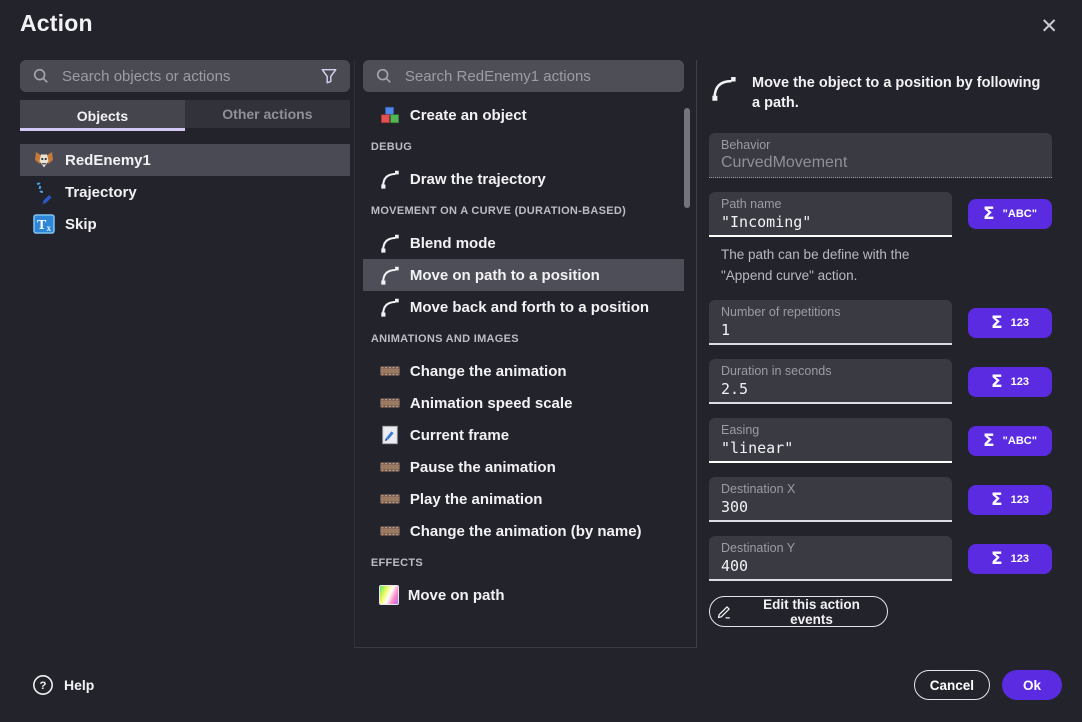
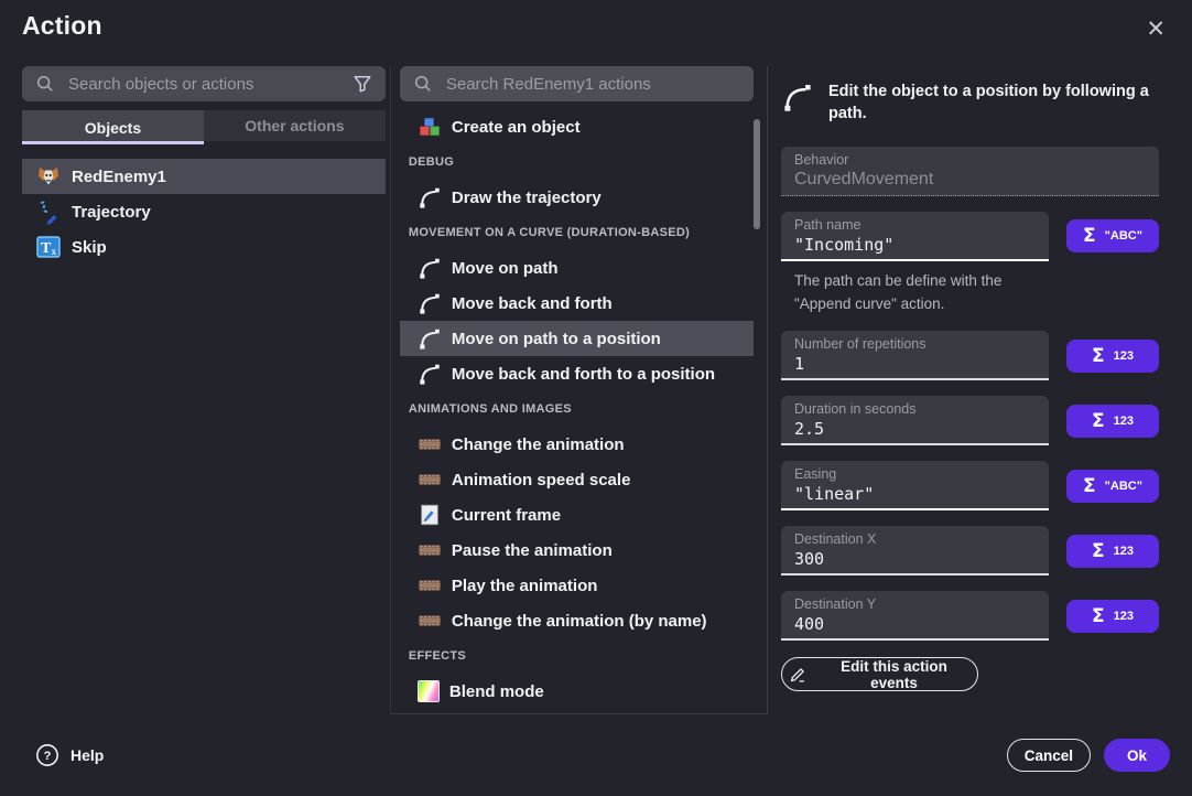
  Action
  ✕
  Search objects or actions
  Objects
  Other actions
  RedEnemy1
  Trajectory
  T
  x
  Skip
  Search RedEnemy1 actions
  Create an object
  DEBUG
  Draw the trajectory
  MOVEMENT ON A CURVE (DURATION-BASED)
- Blend mode
+ Move on path
+ Move back and forth
  Move on path to a position
  Move back and forth to a position
  ANIMATIONS AND IMAGES
  Change the animation
  Animation speed scale
  Current frame
  Pause the animation
  Play the animation
  Change the animation (by name)
  EFFECTS
- Move on path
+ Blend mode
- Move the object to a position by following a path.
+ Edit the object to a position by following a path.
  Behavior
  CurvedMovement
  Path name
  "Incoming"
  Σ
  "ABC"
  The path can be define with the "Append curve" action.
  Number of repetitions
  1
  Σ
  123
  Duration in seconds
  2.5
  Σ
  123
  Easing
  "linear"
  Σ
  "ABC"
  Destination X
  300
  Σ
  123
  Destination Y
  400
  Σ
  123
  Edit this action events
  ?
  Help
  Cancel
  Ok
